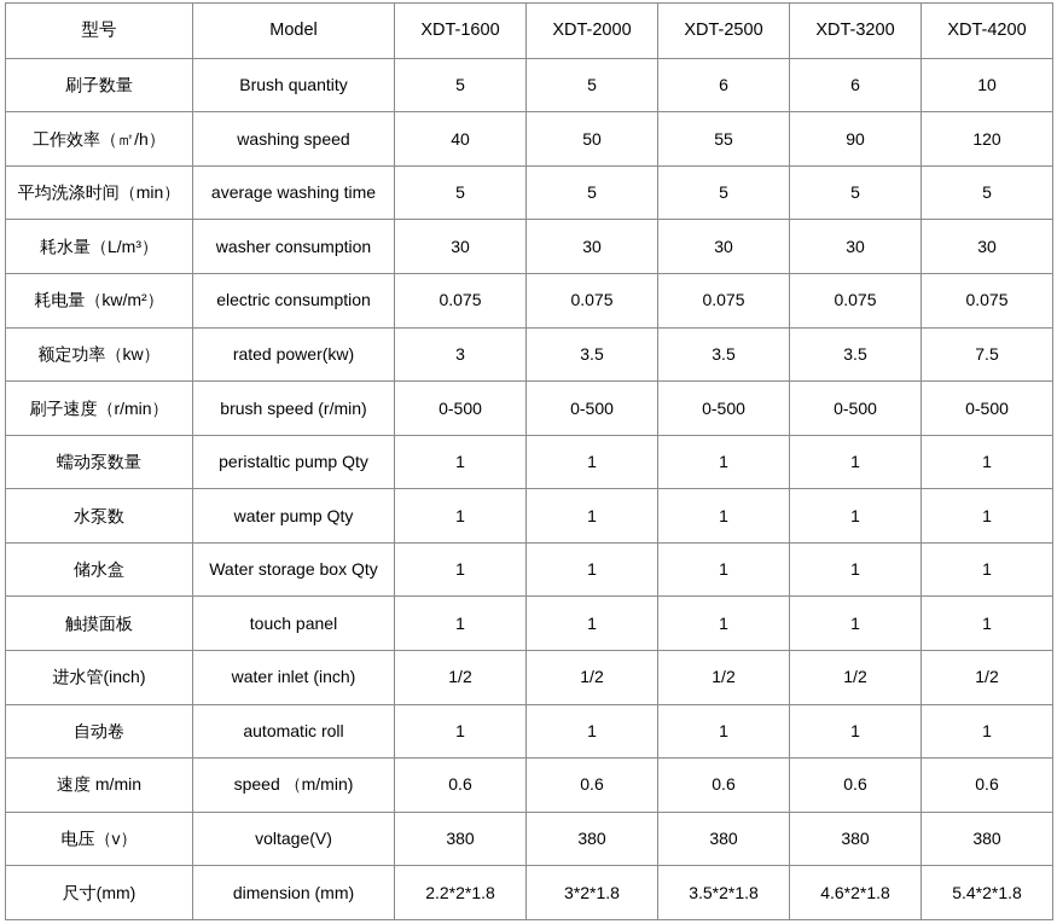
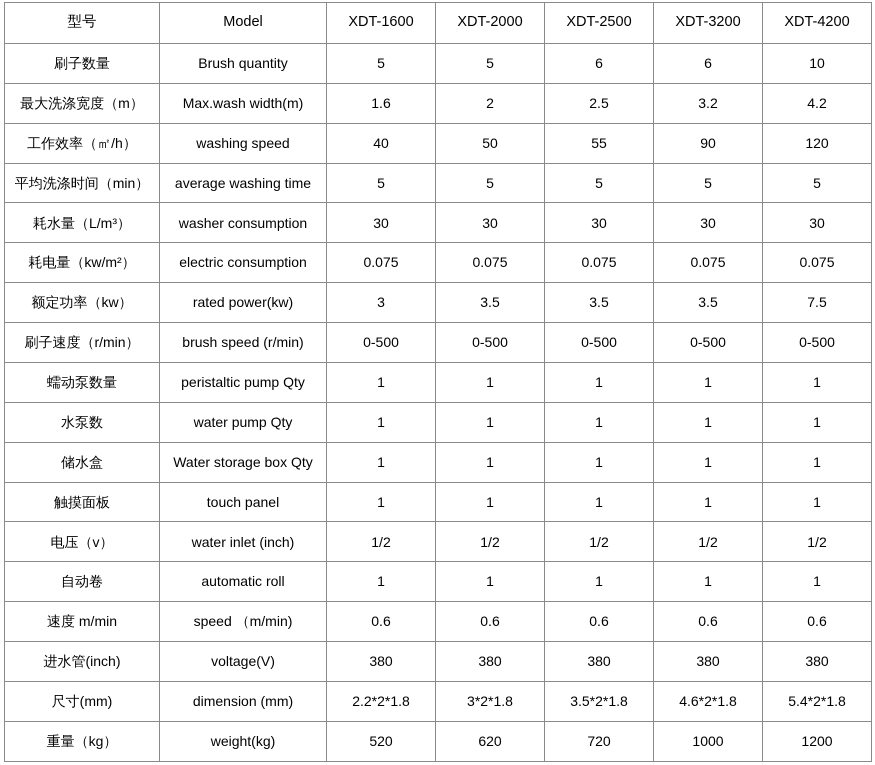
  型号	Model	XDT-1600	XDT-2000	XDT-2500	XDT-3200	XDT-4200
  刷子数量	Brush quantity	5	5	6	6	10
+ 最大洗涤宽度（m）	Max.wash width(m)	1.6	2	2.5	3.2	4.2
  工作效率（㎡/h）	washing speed	40	50	55	90	120
  平均洗涤时间（min）	average washing time	5	5	5	5	5
  耗水量（L/m³）	washer consumption	30	30	30	30	30
  耗电量（kw/m²）	electric consumption	0.075	0.075	0.075	0.075	0.075
  额定功率（kw）	rated power(kw)	3	3.5	3.5	3.5	7.5
  刷子速度（r/min）	brush speed (r/min)	0-500	0-500	0-500	0-500	0-500
  蠕动泵数量	peristaltic pump Qty	1	1	1	1	1
  水泵数	water pump Qty	1	1	1	1	1
  储水盒	Water storage box Qty	1	1	1	1	1
  触摸面板	touch panel	1	1	1	1	1
- 进水管(inch)	water inlet (inch)	1/2	1/2	1/2	1/2	1/2
+ 电压（v）	water inlet (inch)	1/2	1/2	1/2	1/2	1/2
  自动卷	automatic roll	1	1	1	1	1
  速度 m/min	speed （m/min)	0.6	0.6	0.6	0.6	0.6
- 电压（v）	voltage(V)	380	380	380	380	380
+ 进水管(inch)	voltage(V)	380	380	380	380	380
  尺寸(mm)	dimension (mm)	2.2*2*1.8	3*2*1.8	3.5*2*1.8	4.6*2*1.8	5.4*2*1.8
+ 重量（kg）	weight(kg)	520	620	720	1000	1200
